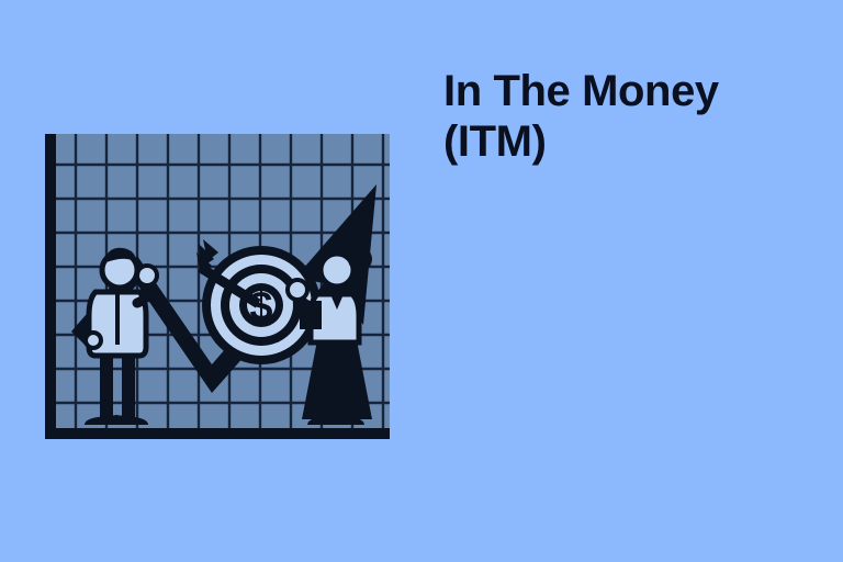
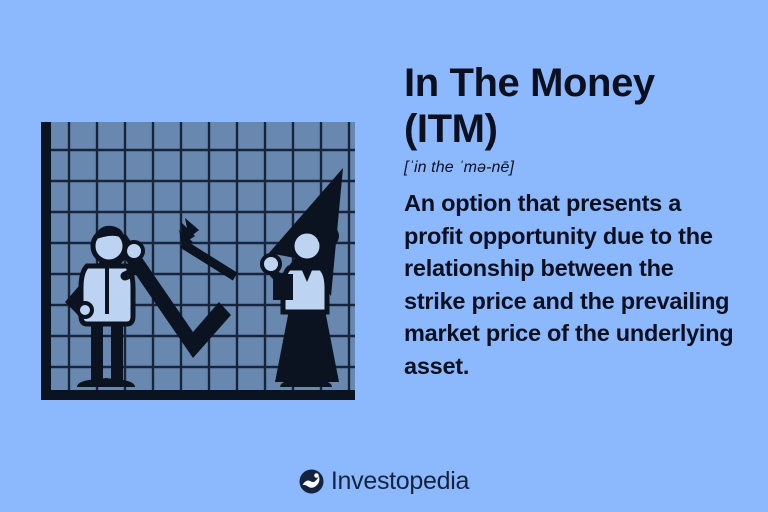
- $
  In The Money
  (ITM)
+ [ˈin the ˈmə-nē]
+ An option that presents a profit opportunity due to the relationship between the strike price and the prevailing market price of the underlying asset.
+ Investopedia
